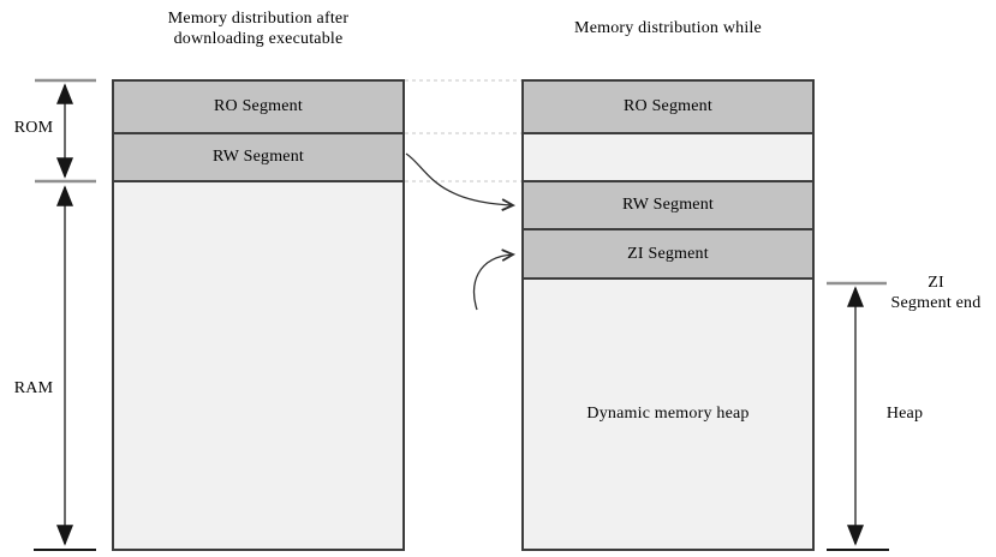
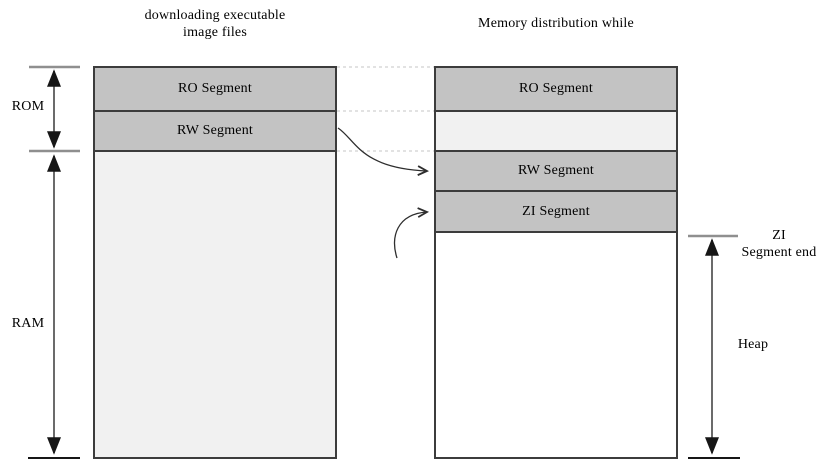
- Memory distribution after
  downloading executable
+ image files
  Memory distribution while
  RO Segment
  RW Segment
  RO Segment
  RW Segment
  ZI Segment
- Dynamic memory heap
  ROM
  RAM
  ZI
  Segment end
  Heap
